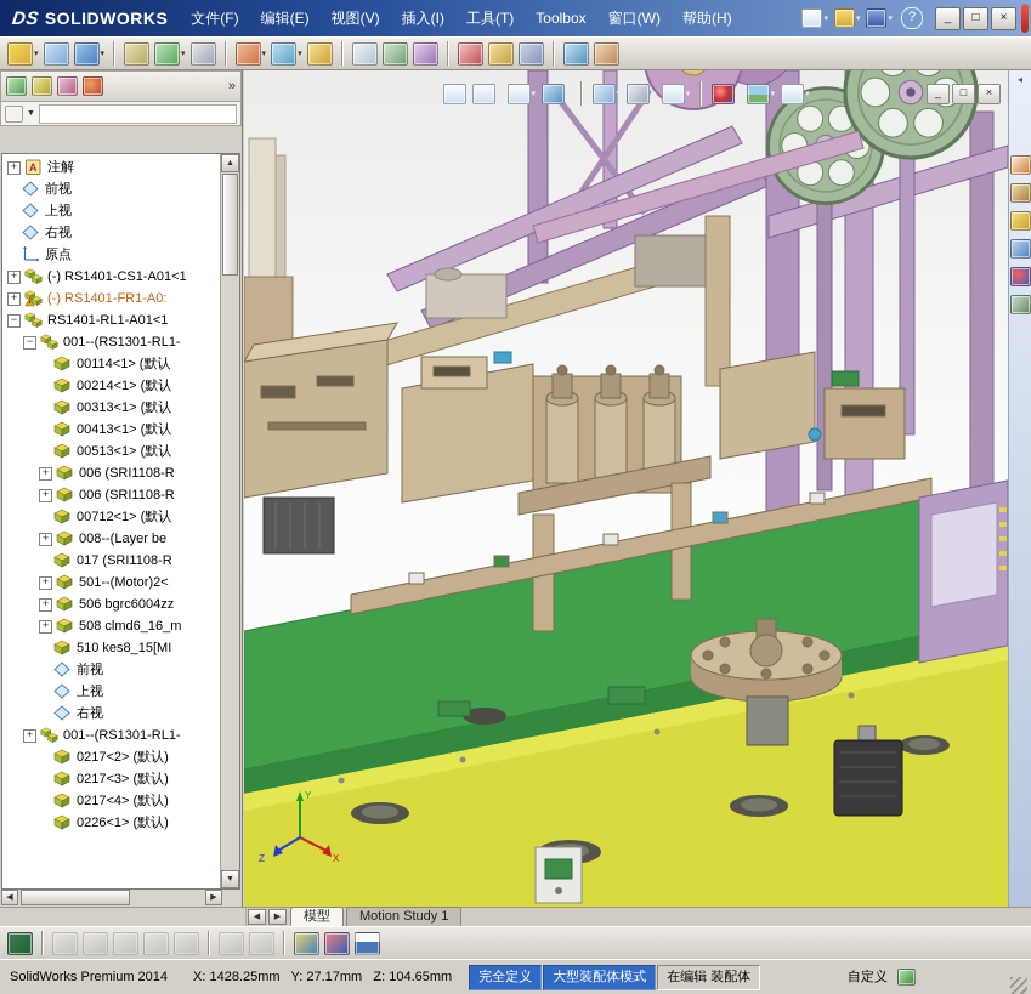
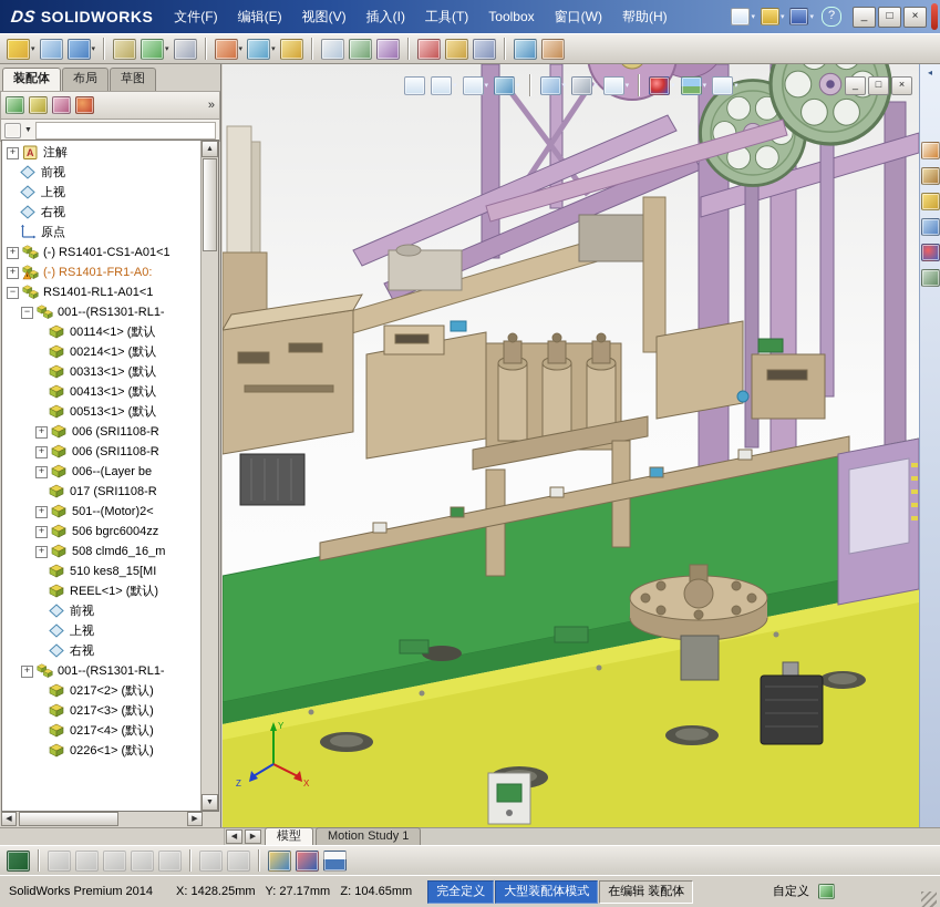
  SOLIDWORKS
  文件(F)
  编辑(E)
  视图(V)
  插入(I)
  工具(T)
  Toolbox
  窗口(W)
  帮助(H)
  ?
  _
  □
  ×
+ 装配体
+ 布局
+ 草图
  »
  +
  A
  注解
  前视
  上视
  右视
  原点
  +
  (-) RS1401-CS1-A01<1
  +
  (-) RS1401-FR1-A0:
  −
  RS1401-RL1-A01<1
  −
  001--(RS1301-RL1-
  00114<1> (默认
  00214<1> (默认
  00313<1> (默认
  00413<1> (默认
  00513<1> (默认
  +
  006 (SRI1108-R
  +
  006 (SRI1108-R
- 00712<1> (默认
  +
- 008--(Layer be
+ 006--(Layer be
  017 (SRI1108-R
  +
  501--(Motor)2<
  +
  506 bgrc6004zz
  +
  508 clmd6_16_m
  510 kes8_15[MI
+ REEL<1> (默认)
  前视
  上视
  右视
  +
  001--(RS1301-RL1-
  0217<2> (默认)
  0217<3> (默认)
  0217<4> (默认)
  0226<1> (默认)
  Y
  X
  Z
  _
  □
  ×
  ◂
  模型
  Motion Study 1
  SolidWorks Premium 2014
  X: 1428.25mm Y: 27.17mm Z: 104.65mm
  完全定义
  大型装配体模式
  在编辑 装配体
  自定义
